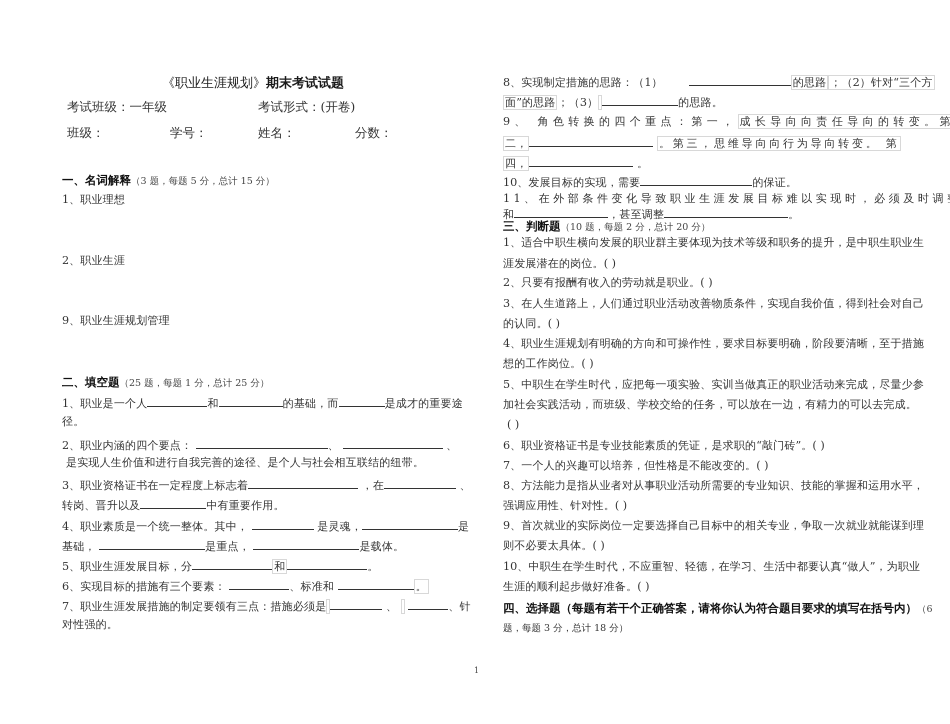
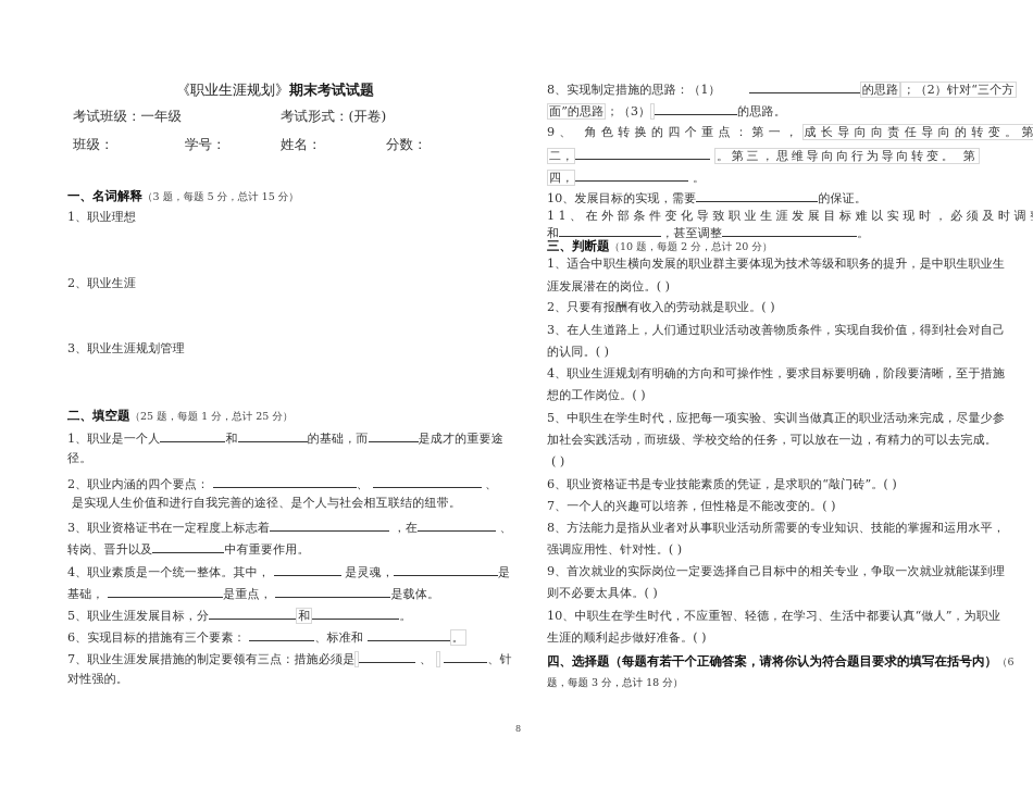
  《职业生涯规划》期末考试试题
  考试班级：一年级
  考试形式：(开卷)
  班级：
  学号：
  姓名：
  分数：
  一、名词解释（3 题，每题 5 分，总计 15 分）
  1、职业理想
  2、职业生涯
- 9、职业生涯规划管理
+ 3、职业生涯规划管理
  二、填空题（25 题，每题 1 分，总计 25 分）
  1、职业是一个人 和 的基础，而 是成才的重要途
  径。
  2、职业内涵的四个要点： 、 、
  是实现人生价值和进行自我完善的途径、是个人与社会相互联结的纽带。
  3、职业资格证书在一定程度上标志着 ，在 、
  转岗、晋升以及 中有重要作用。
  4、职业素质是一个统一整体。其中， 是灵魂， 是
  基础， 是重点， 是载体。
  5、职业生涯发展目标，分 和 。
  6、实现目标的措施有三个要素： 、标准和 。
  7、职业生涯发展措施的制定要领有三点：措施必须是 、 、针
  对性强的。
  8、实现制定措施的思路：（1） 的思路 ；（2）针对“三个方
  面”的思路 ；（3） 的思路。
  9、 角色转换的四个重点：第一， 成长导向向责任导向的转变。第
  二， 。第三，思维导向向行为导向转变。 第
  四， 。
  10、发展目标的实现，需要 的保证。
  11、在外部条件变化导致职业生涯发展目标难以实现时，必须及时调
  和 ，甚至调整 。
  三、判断题（10 题，每题 2 分，总计 20 分）
  1、适合中职生横向发展的职业群主要体现为技术等级和职务的提升，是中职生职业生
  涯发展潜在的岗位。( )
  2、只要有报酬有收入的劳动就是职业。( )
  3、在人生道路上，人们通过职业活动改善物质条件，实现自我价值，得到社会对自己
  的认同。( )
  4、职业生涯规划有明确的方向和可操作性，要求目标要明确，阶段要清晰，至于措施
  想的工作岗位。( )
  5、中职生在学生时代，应把每一项实验、实训当做真正的职业活动来完成，尽量少参
  加社会实践活动，而班级、学校交给的任务，可以放在一边，有精力的可以去完成。
  ( )
  6、职业资格证书是专业技能素质的凭证，是求职的“敲门砖”。( )
  7、一个人的兴趣可以培养，但性格是不能改变的。( )
  8、方法能力是指从业者对从事职业活动所需要的专业知识、技能的掌握和运用水平，
  强调应用性、针对性。( )
  9、首次就业的实际岗位一定要选择自己目标中的相关专业，争取一次就业就能谋到理
  则不必要太具体。( )
  10、中职生在学生时代，不应重智、轻德，在学习、生活中都要认真“做人”，为职业
  生涯的顺利起步做好准备。( )
  四、选择题（每题有若干个正确答案，请将你认为符合题目要求的填写在括号内）（6
  题，每题 3 分，总计 18 分）
- 1
+ 8
